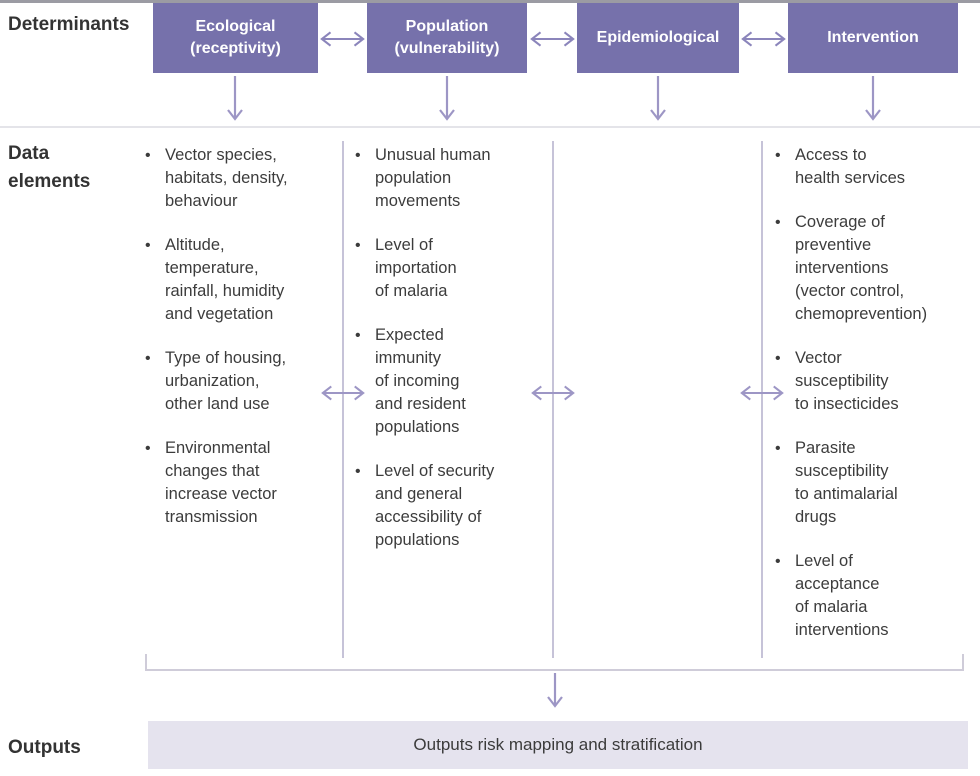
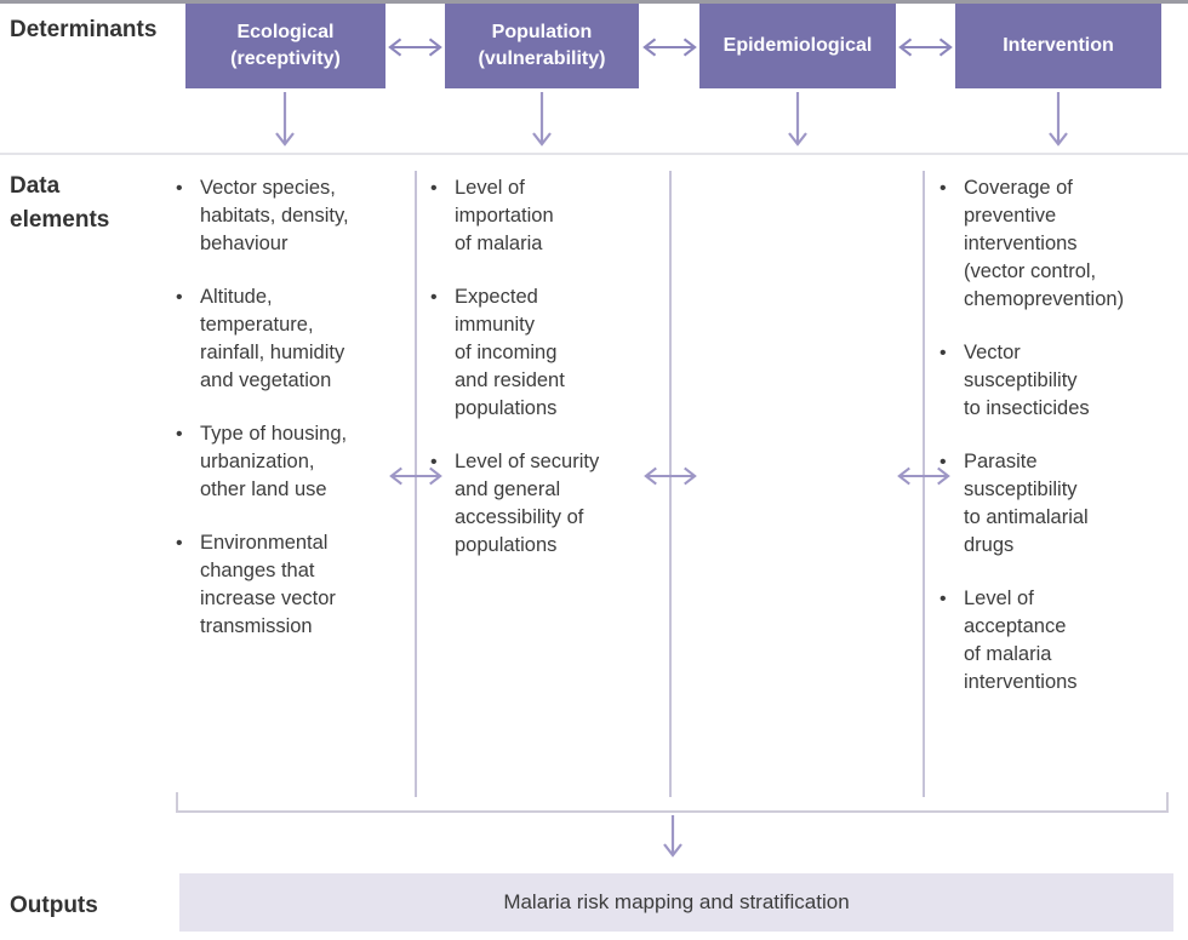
  Determinants
  Ecological
  (receptivity)
  Population
  (vulnerability)
  Epidemiological
  Intervention
  Data elements
  Vector species,
  habitats, density,
  behaviour
  Altitude,
  temperature,
  rainfall, humidity
  and vegetation
  Type of housing,
  urbanization,
  other land use
  Environmental
  changes that
  increase vector
  transmission
- Unusual human
- population
- movements
  Level of
  importation
  of malaria
  Expected
  immunity
  of incoming
  and resident
  populations
  Level of security
  and general
  accessibility of
  populations
- Access to
- health services
  Coverage of
  preventive
  interventions
  (vector control,
  chemoprevention)
  Vector
  susceptibility
  to insecticides
  Parasite
  susceptibility
  to antimalarial
  drugs
  Level of
  acceptance
  of malaria
  interventions
  Outputs
- Outputs risk mapping and stratification
+ Malaria risk mapping and stratification
